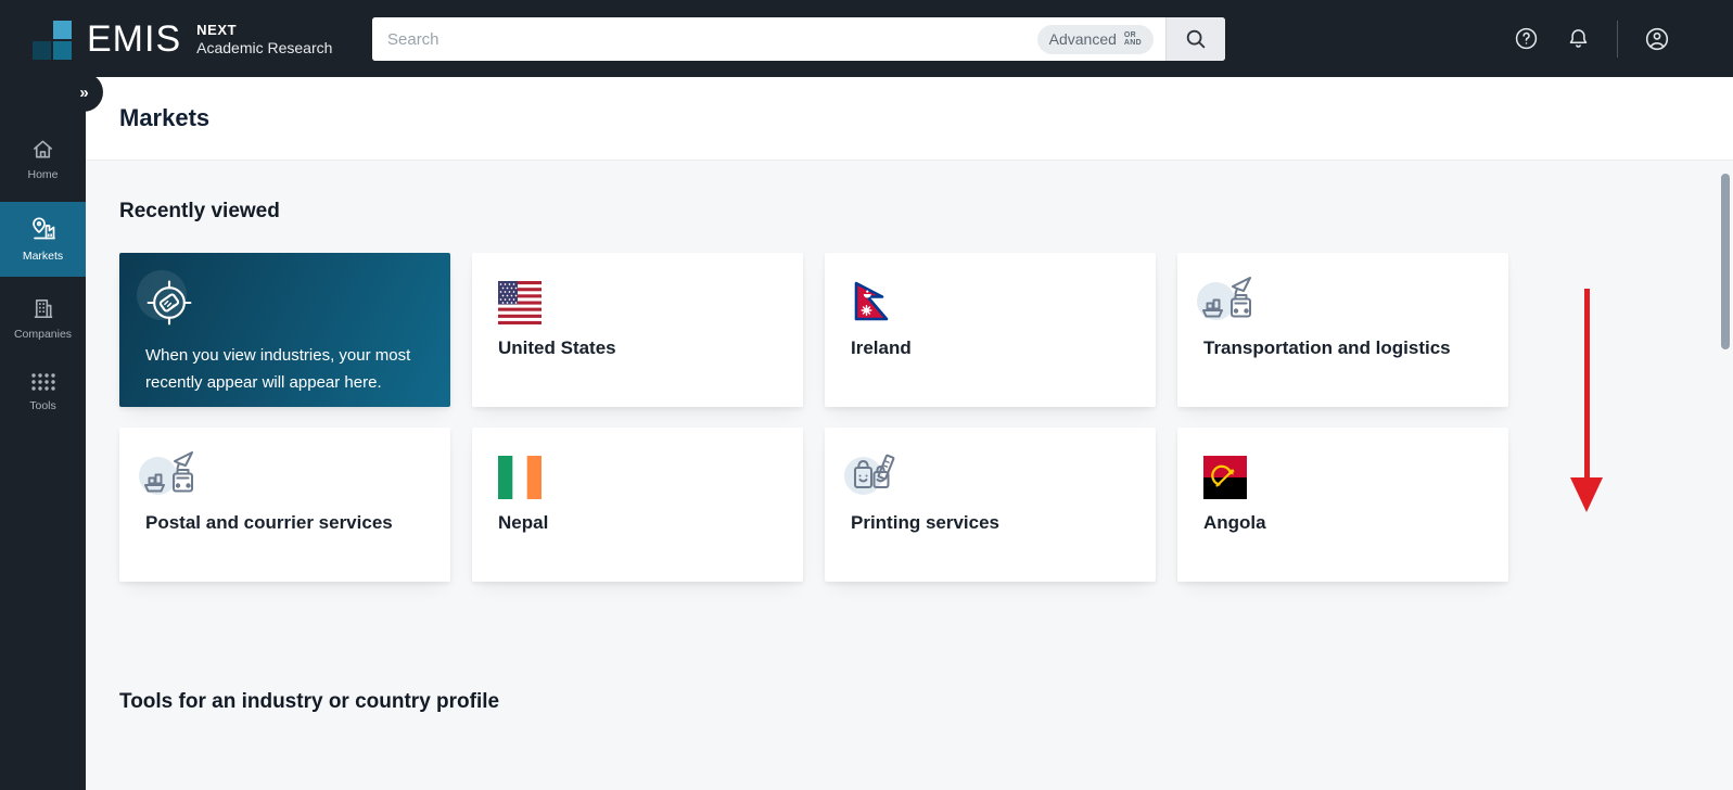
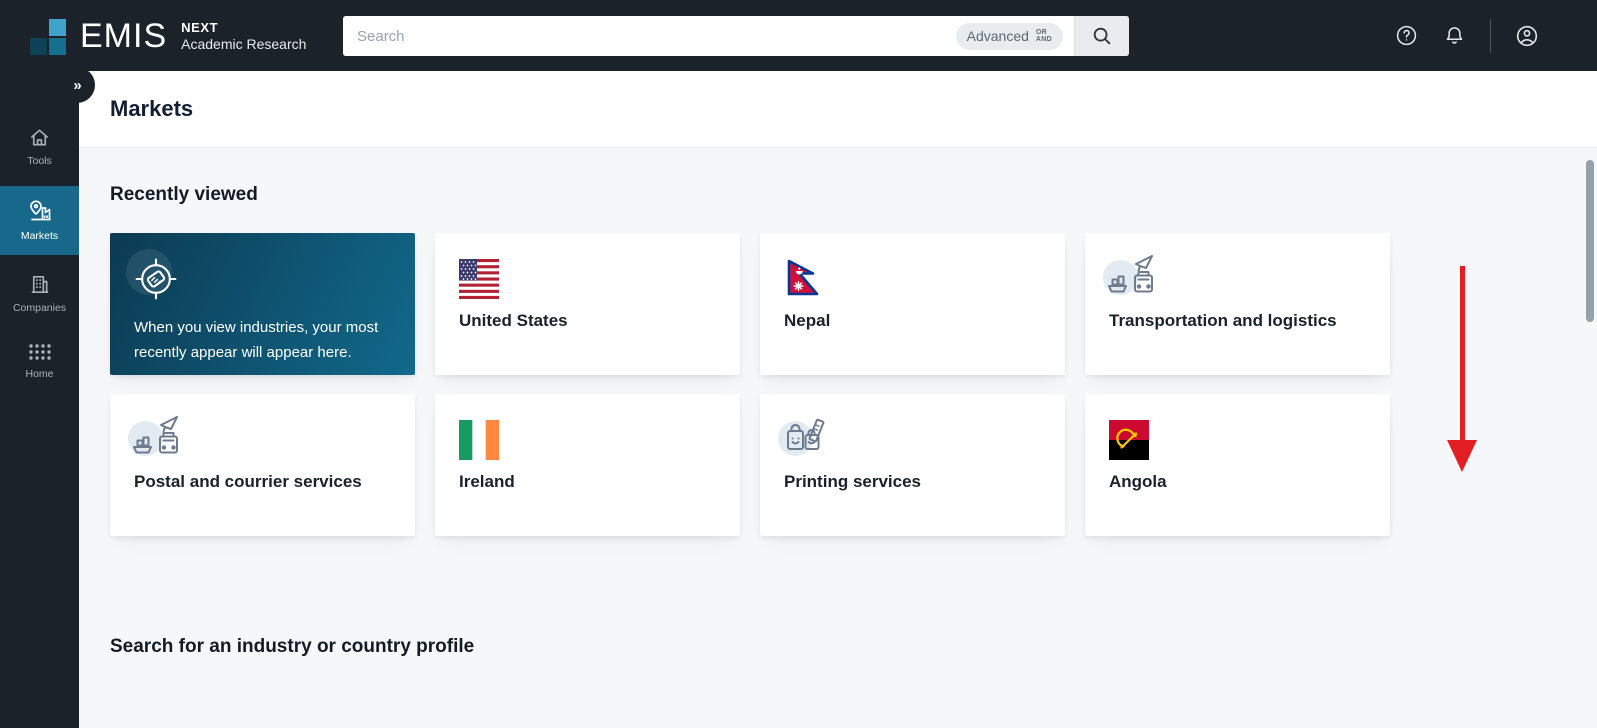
  EMIS
  NEXT
  Academic Research
  Search
  Advanced
- Home
+ Tools
  Markets
  Companies
- Tools
+ Home
  »
  Markets
  Recently viewed
  When you view industries, your most recently appear will appear here.
  United States
- Ireland
+ Nepal
  Transportation and logistics
  Postal and courrier services
- Nepal
+ Ireland
  Printing services
  Angola
- Tools for an industry or country profile
+ Search for an industry or country profile
